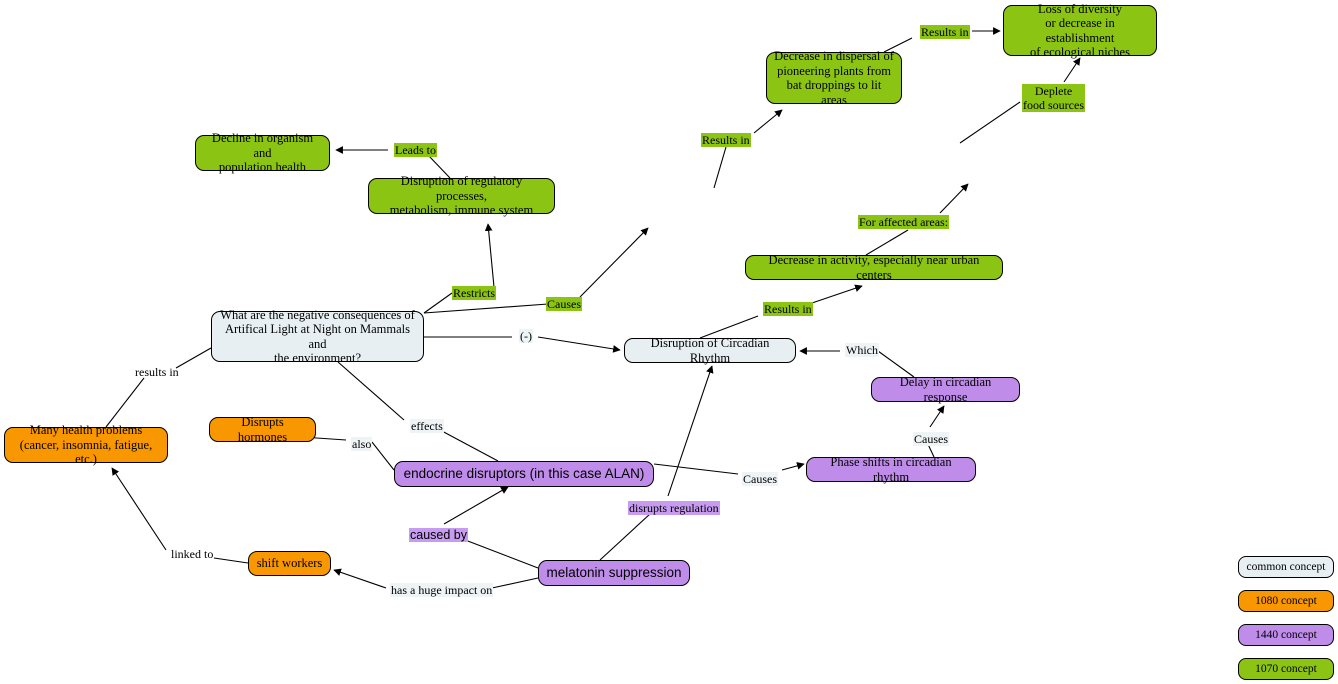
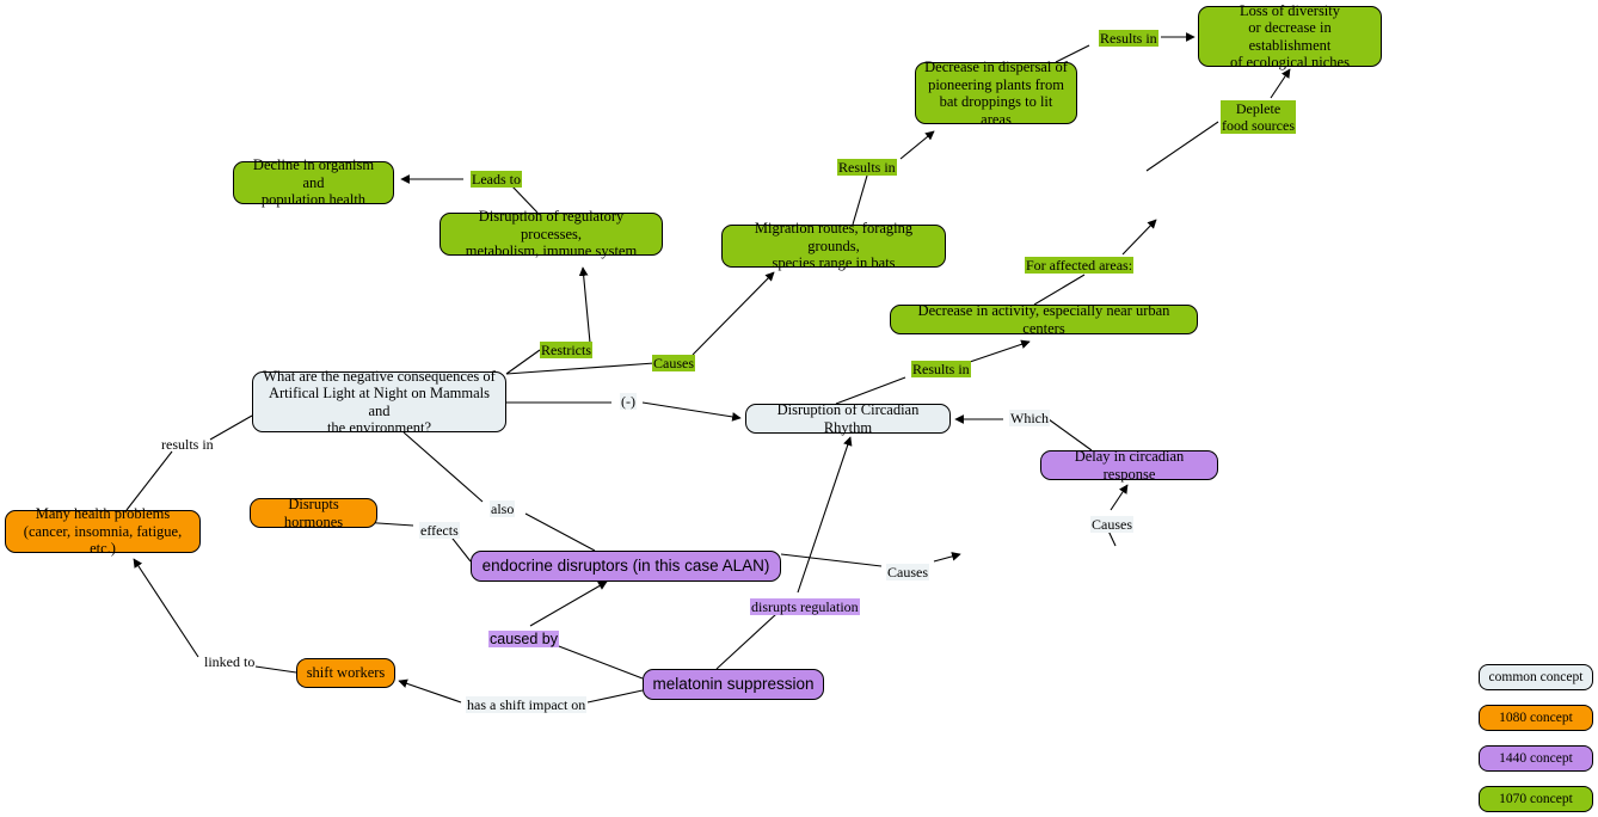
  What are the negative consequences of
  Artifical Light at Night on Mammals and
  the environment?
  Disruption of Circadian Rhythm
  Decline in organism and
  population health
  Disruption of regulatory processes,
  metabolism, immune system
+ Migration routes, foraging grounds,
+ species range in bats
  Decrease in dispersal of
  pioneering plants from
  bat droppings to lit areas
  Loss of diversity
  or decrease in establishment
  of ecological niches
  Decrease in activity, especially near urban centers
  Delay in circadian response
- Phase shifts in circadian rhythm
  endocrine disruptors (in this case ALAN)
  melatonin suppression
  Many health problems
  (cancer, insomnia, fatigue, etc.)
  Disrupts hormones
  shift workers
  (-)
  Restricts
  Causes
  results in
- effects
+ also
  Leads to
  Results in
  Results in
  Deplete
  food sources
  For affected areas:
  Results in
  Which
  Causes
  Causes
- also
+ effects
  caused by
  disrupts regulation
- has a huge impact on
+ has a shift impact on
  linked to
  common concept
  1080 concept
  1440 concept
  1070 concept
